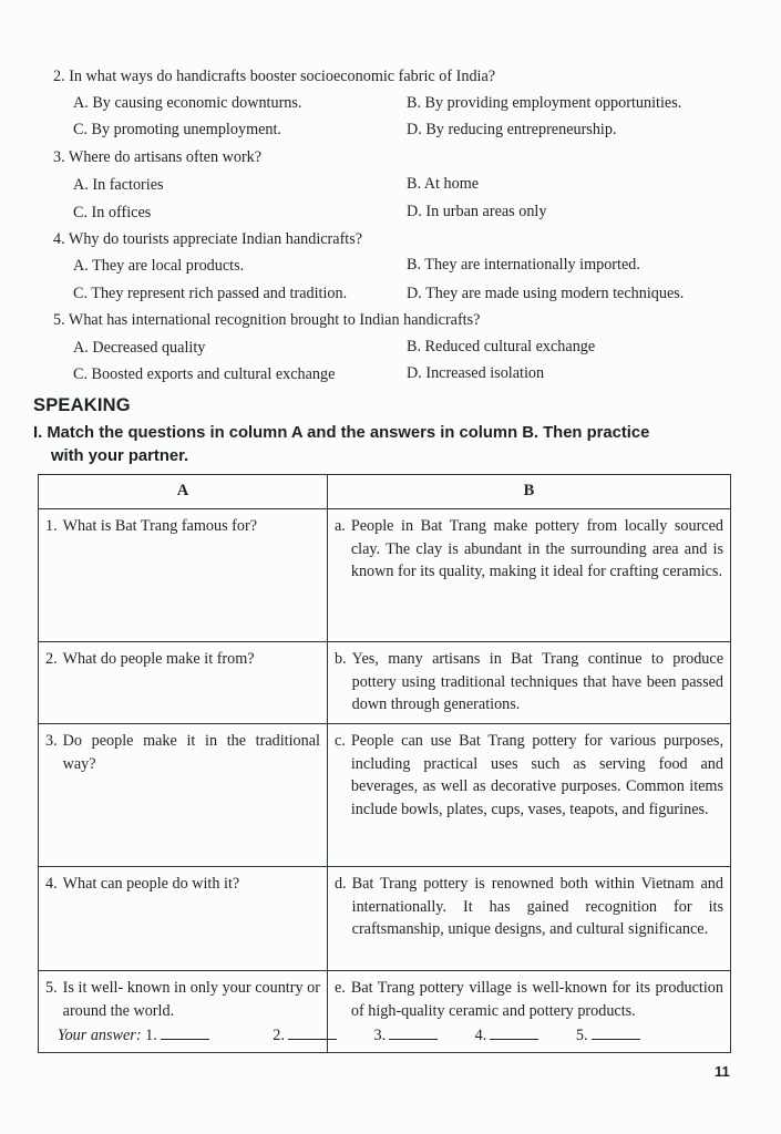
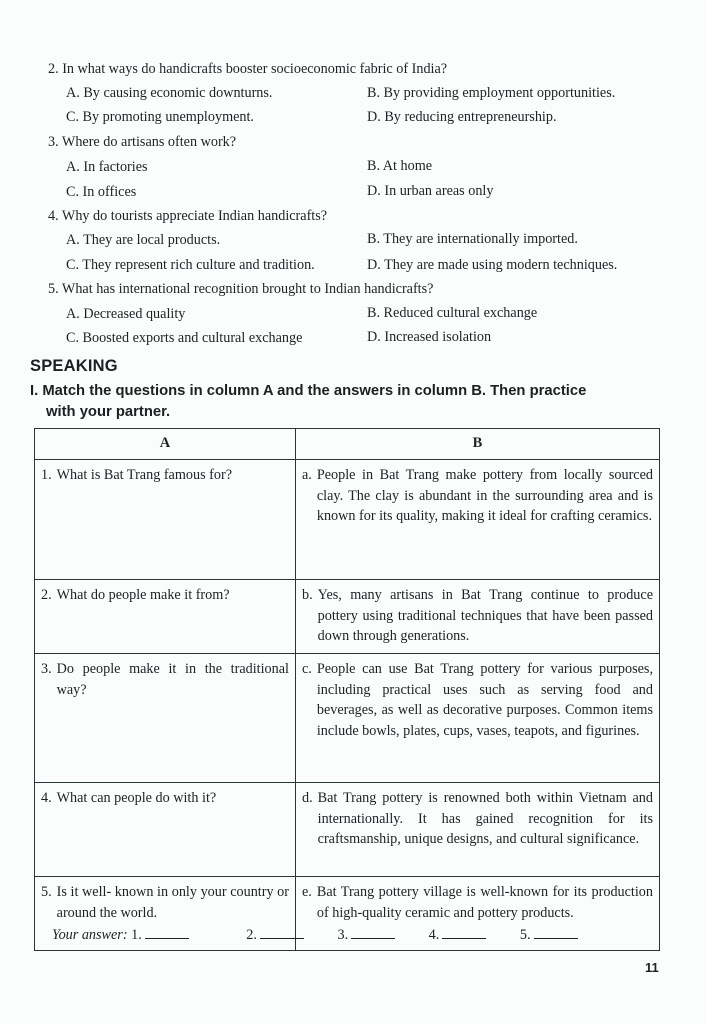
  2. In what ways do handicrafts booster socioeconomic fabric of India?
  A. By causing economic downturns.
  B. By providing employment opportunities.
  C. By promoting unemployment.
  D. By reducing entrepreneurship.
  3. Where do artisans often work?
  A. In factories
  B. At home
  C. In offices
  D. In urban areas only
  4. Why do tourists appreciate Indian handicrafts?
  A. They are local products.
  B. They are internationally imported.
- C. They represent rich passed and tradition.
+ C. They represent rich culture and tradition.
  D. They are made using modern techniques.
  5. What has international recognition brought to Indian handicrafts?
  A. Decreased quality
  B. Reduced cultural exchange
  C. Boosted exports and cultural exchange
  D. Increased isolation
  SPEAKING
  I. Match the questions in column A and the answers in column B. Then practice
  with your partner.
  A	B
  1. What is Bat Trang famous for?	a. People in Bat Trang make pottery from locally sourced clay. The clay is abundant in the surrounding area and is known for its quality, making it ideal for crafting ceramics.
  2. What do people make it from?	b. Yes, many artisans in Bat Trang continue to produce pottery using traditional techniques that have been passed down through generations.
  3. Do people make it in the traditional way?	c. People can use Bat Trang pottery for various purposes, including practical uses such as serving food and beverages, as well as decorative purposes. Common items include bowls, plates, cups, vases, teapots, and figurines.
  4. What can people do with it?	d. Bat Trang pottery is renowned both within Vietnam and internationally. It has gained recognition for its craftsmanship, unique designs, and cultural significance.
  5. Is it well- known in only your country or around the world.	e. Bat Trang pottery village is well-known for its production of high-quality ceramic and pottery products.
  Your answer: 1. 2. 3. 4. 5.
  11
